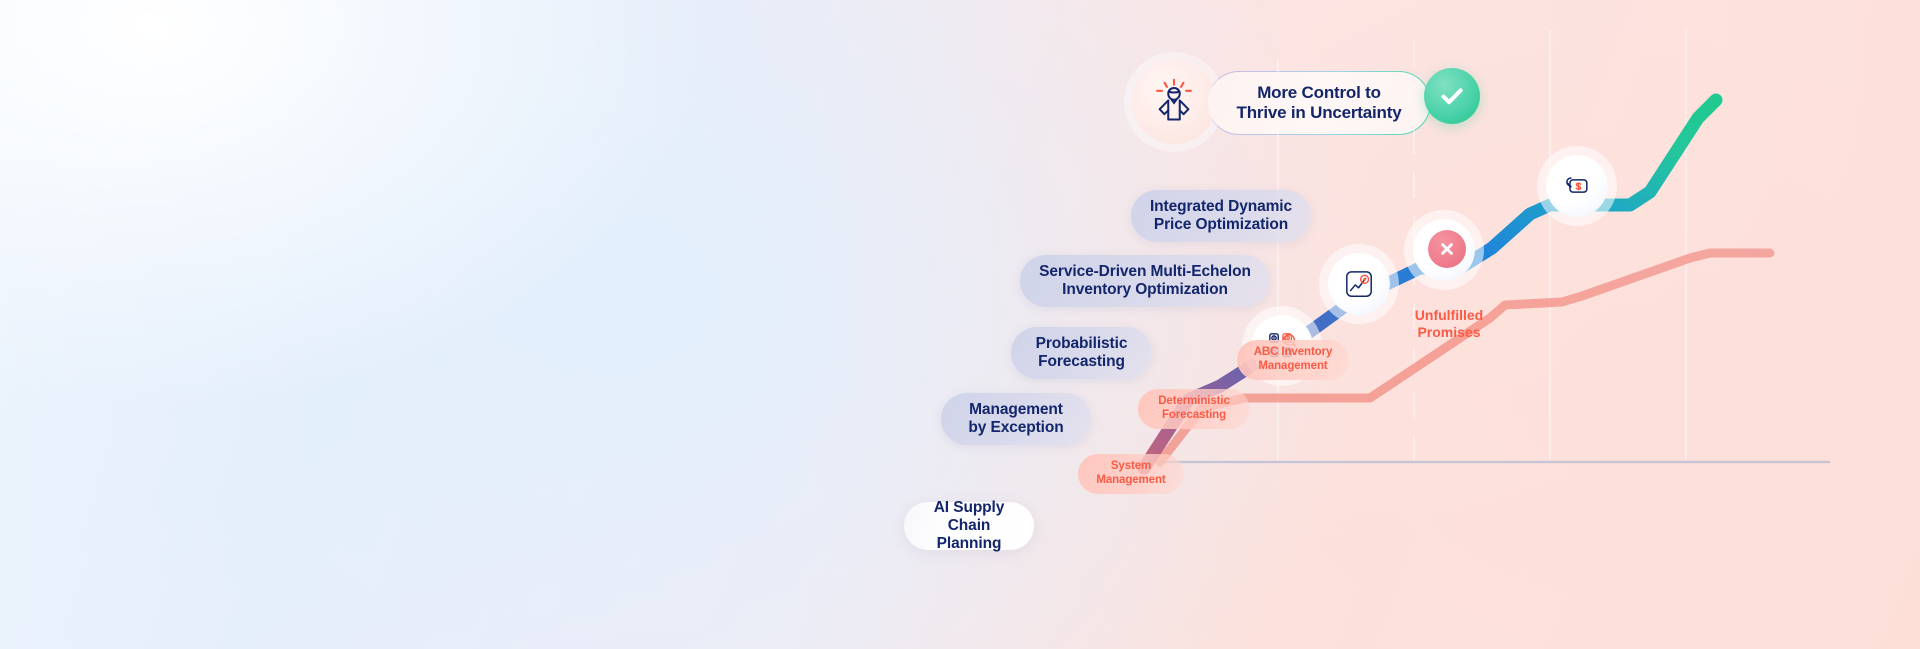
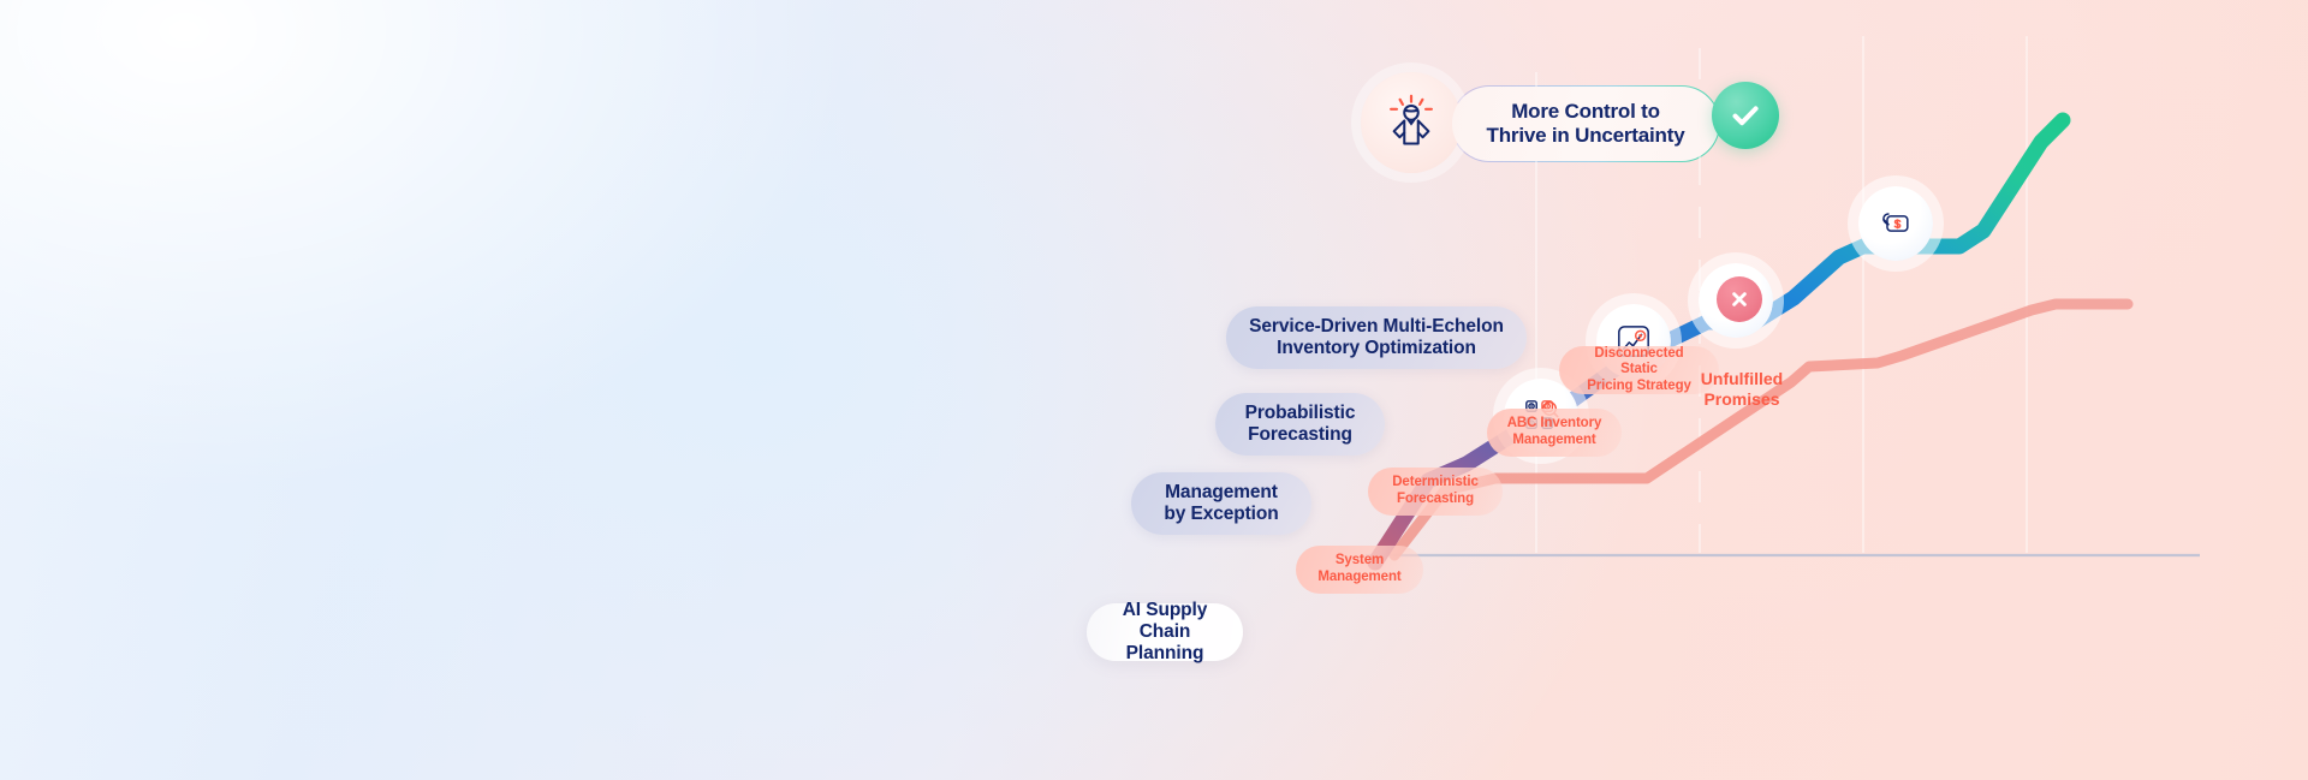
  Management
  by Exception
  Probabilistic
  Forecasting
  Service-Driven Multi-Echelon
  Inventory Optimization
- Integrated Dynamic
- Price Optimization
  AI Supply
  Chain Planning
  System
  Management
  Deterministic
  Forecasting
  ABC Inventory
  Management
+ Disconnected Static
+ Pricing Strategy
  More Control to
  Thrive in Uncertainty
  Unfulfilled
  Promises
